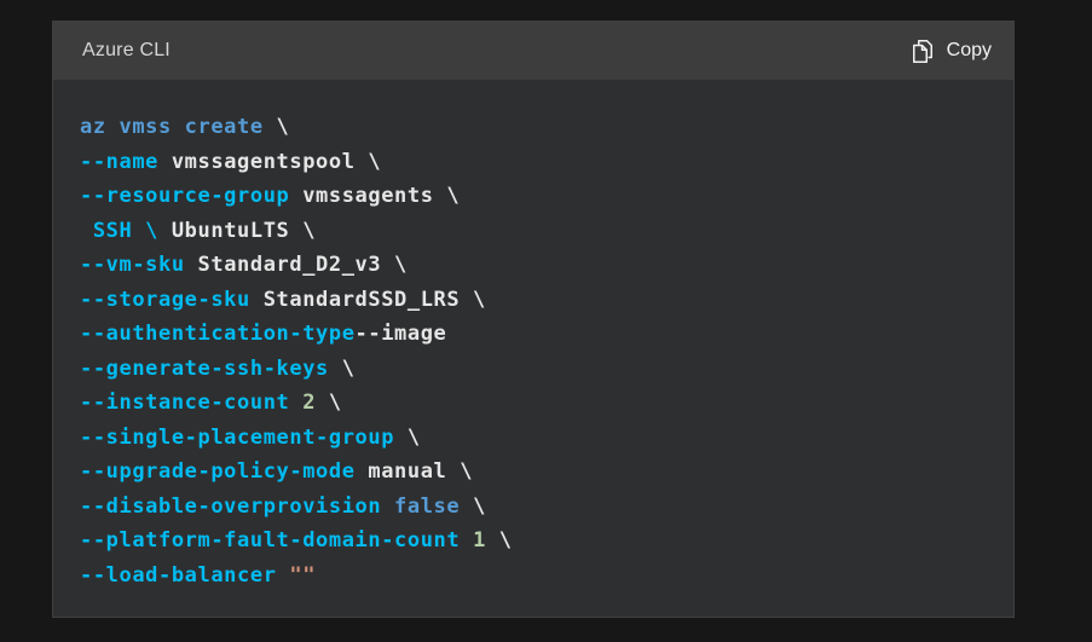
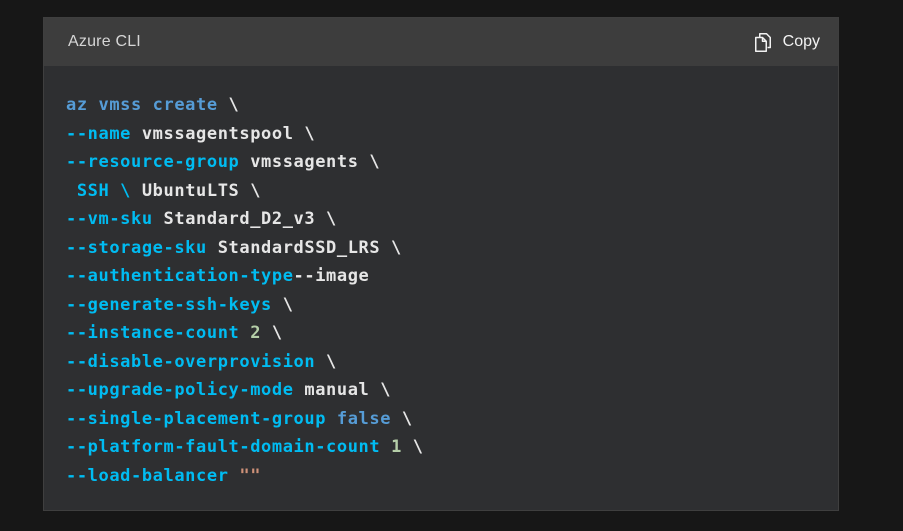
  Azure CLI
  Copy
  az vmss create \
  --name vmssagentspool \
  --resource-group vmssagents \
  SSH \ UbuntuLTS \
  --vm-sku Standard_D2_v3 \
  --storage-sku StandardSSD_LRS \
  --authentication-type--image
  --generate-ssh-keys \
  --instance-count 2 \
- --single-placement-group \
+ --disable-overprovision \
  --upgrade-policy-mode manual \
- --disable-overprovision false \
+ --single-placement-group false \
  --platform-fault-domain-count 1 \
  --load-balancer ""
